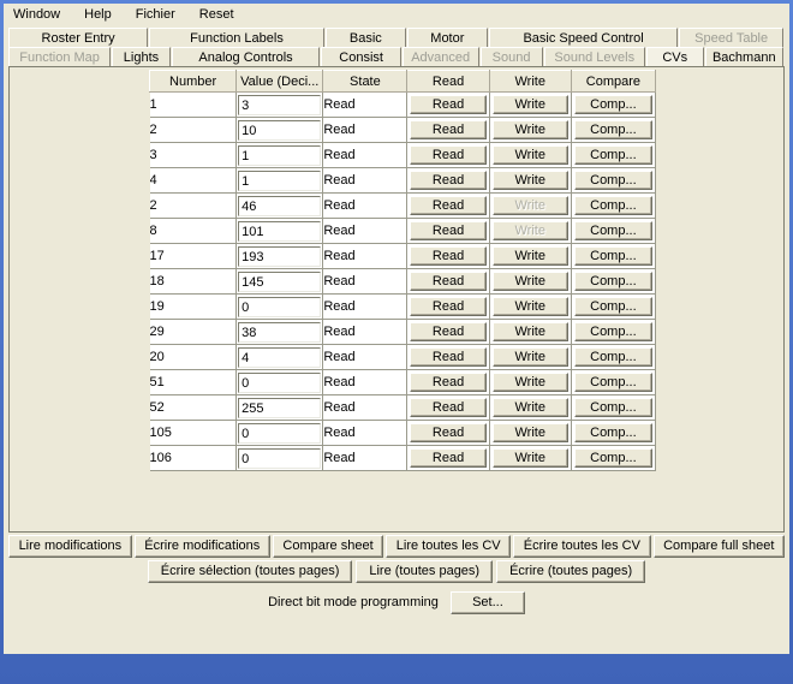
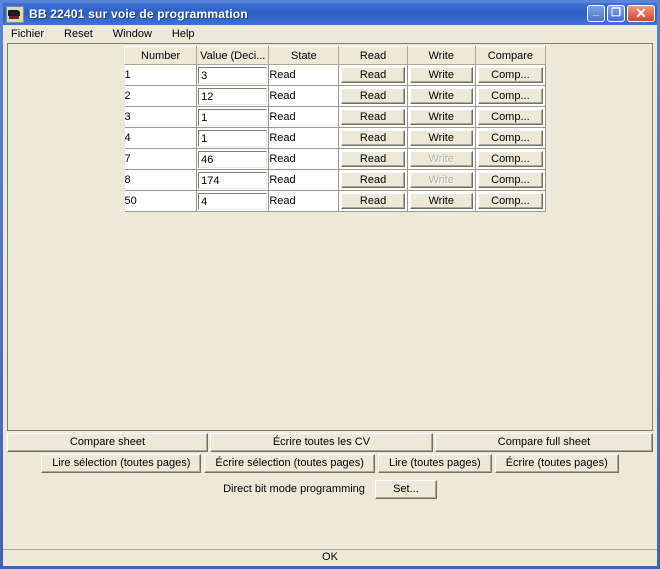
+ BB 22401 sur voie de programmation
+ _
+ ❐
+ ✕
- Window
+ Fichier
- Help
+ Reset
- Fichier
+ Window
- Reset
+ Help
- Roster Entry
- Function Labels
- Basic
- Motor
- Basic Speed Control
- Speed Table
- Function Map
- Lights
- Analog Controls
- Consist
- Advanced
- Sound
- Sound Levels
- CVs
- Bachmann
  Number	Value (Deci...	State	Read	Write	Compare
  1	3	Read	Read	Write	Comp...
- 2	10	Read	Read	Write	Comp...
+ 2	12	Read	Read	Write	Comp...
  3	1	Read	Read	Write	Comp...
  4	1	Read	Read	Write	Comp...
- 2	46	Read	Read	Write	Comp...
+ 7	46	Read	Read	Write	Comp...
- 8	101	Read	Read	Write	Comp...
+ 8	174	Read	Read	Write	Comp...
- 17	193	Read	Read	Write	Comp...
- 18	145	Read	Read	Write	Comp...
- 19	0	Read	Read	Write	Comp...
- 29	38	Read	Read	Write	Comp...
- 20	4	Read	Read	Write	Comp...
+ 50	4	Read	Read	Write	Comp...
- 51	0	Read	Read	Write	Comp...
- 52	255	Read	Read	Write	Comp...
- 105	0	Read	Read	Write	Comp...
- 106	0	Read	Read	Write	Comp...
- Lire modifications
- Écrire modifications
  Compare sheet
- Lire toutes les CV
  Écrire toutes les CV
  Compare full sheet
+ Lire sélection (toutes pages)
  Écrire sélection (toutes pages)
  Lire (toutes pages)
  Écrire (toutes pages)
  Direct bit mode programming
  Set...
+ OK
